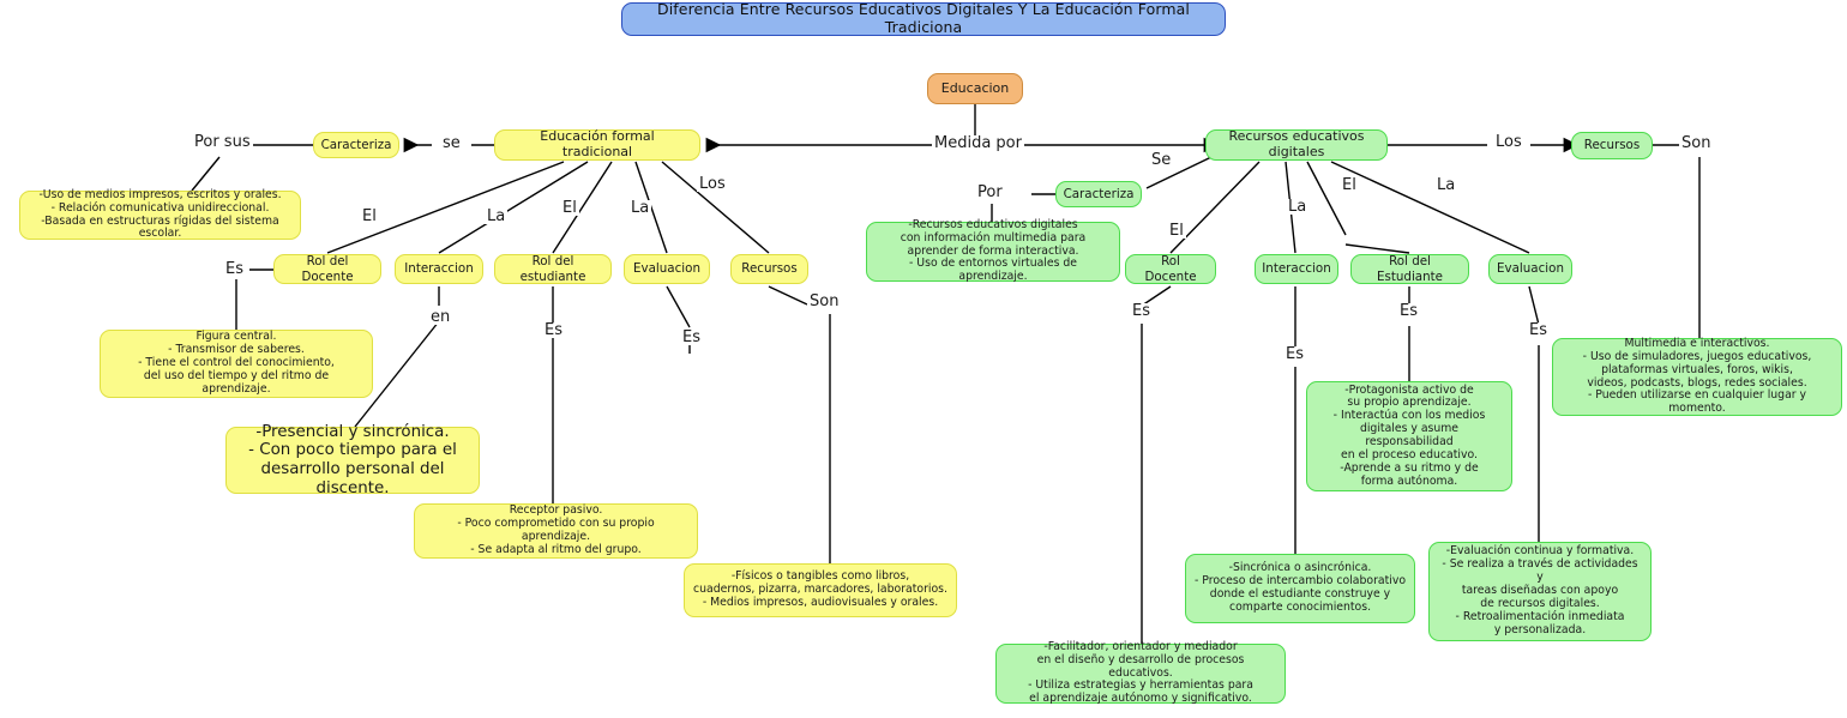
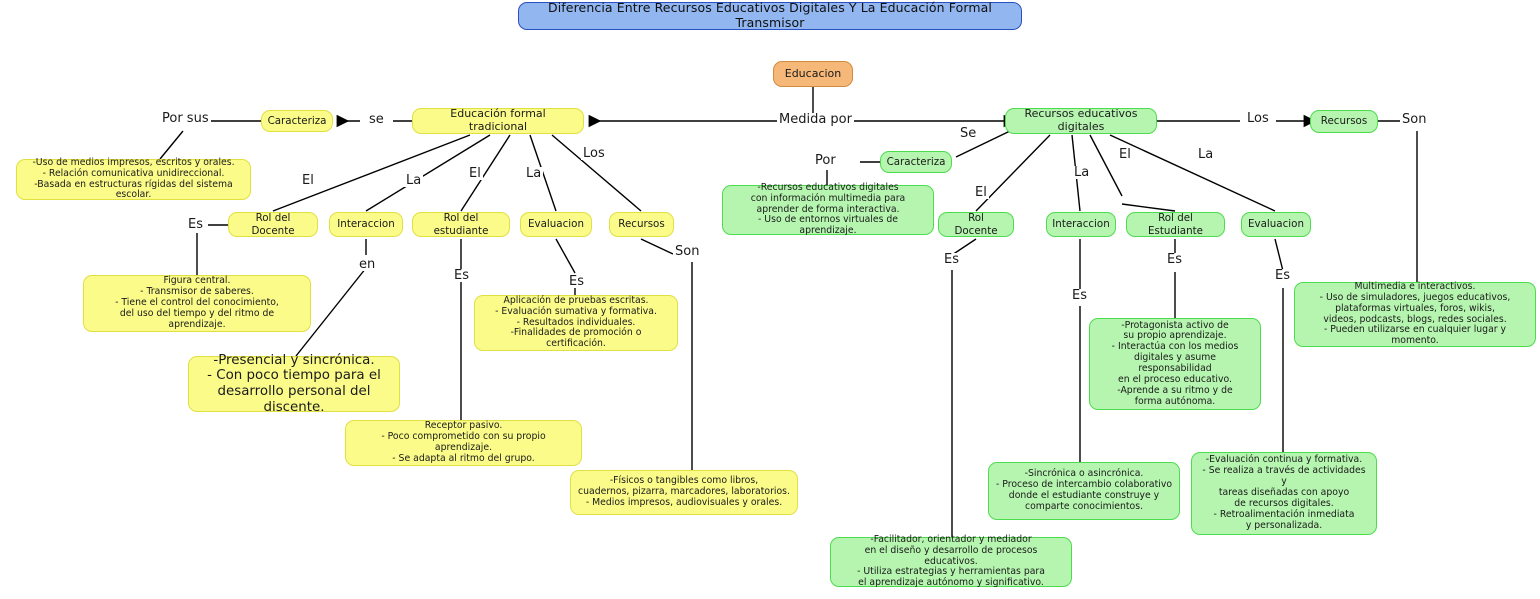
- Diferencia Entre Recursos Educativos Digitales Y La Educación Formal Tradiciona
+ Diferencia Entre Recursos Educativos Digitales Y La Educación Formal Transmisor
  Educacion
  Educación formal tradicional
  Caracteriza
  -Uso de medios impresos, escritos y orales.
  - Relación comunicativa unidireccional.
  -Basada en estructuras rígidas del sistema escolar.
  Rol del Docente
  Interaccion
  Rol del estudiante
  Evaluacion
  Recursos
  Figura central.
  - Transmisor de saberes.
  - Tiene el control del conocimiento,
  del uso del tiempo y del ritmo de aprendizaje.
  -Presencial y sincrónica.
  - Con poco tiempo para el
  desarrollo personal del discente.
  Receptor pasivo.
  - Poco comprometido con su propio aprendizaje.
  - Se adapta al ritmo del grupo.
+ Aplicación de pruebas escritas.
+ - Evaluación sumativa y formativa.
+ - Resultados individuales.
+ -Finalidades de promoción o certificación.
  -Físicos o tangibles como libros,
  cuadernos, pizarra, marcadores, laboratorios.
  - Medios impresos, audiovisuales y orales.
  Recursos educativos digitales
  Caracteriza
  -Recursos educativos digitales
  con información multimedia para
  aprender de forma interactiva.
  - Uso de entornos virtuales de aprendizaje.
  Rol Docente
  Interaccion
  Rol del Estudiante
  Evaluacion
  Recursos
  -Facilitador, orientador y mediador
  en el diseño y desarrollo de procesos educativos.
  - Utiliza estrategias y herramientas para
  el aprendizaje autónomo y significativo.
  -Sincrónica o asincrónica.
  - Proceso de intercambio colaborativo
  donde el estudiante construye y
  comparte conocimientos.
  -Protagonista activo de
  su propio aprendizaje.
  - Interactúa con los medios
  digitales y asume responsabilidad
  en el proceso educativo.
  -Aprende a su ritmo y de
  forma autónoma.
  -Evaluación continua y formativa.
  - Se realiza a través de actividades y
  tareas diseñadas con apoyo
  de recursos digitales.
  - Retroalimentación inmediata
  y personalizada.
  Multimedia e interactivos.
  - Uso de simuladores, juegos educativos,
  plataformas virtuales, foros, wikis,
  videos, podcasts, blogs, redes sociales.
  - Pueden utilizarse en cualquier lugar y momento.
  Medida por
  se
  Por sus
  El
  La
  El
  La
  Los
  Es
  en
  Es
  Es
  Son
  Se
  Por
  El
  La
  El
  La
  Los
  Son
  Es
  Es
  Es
  Es
